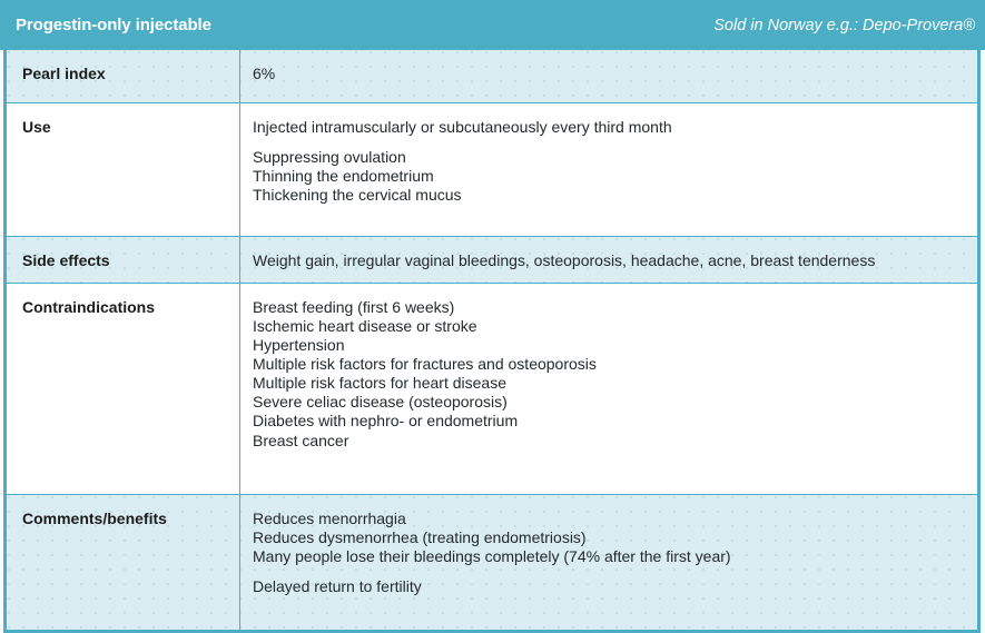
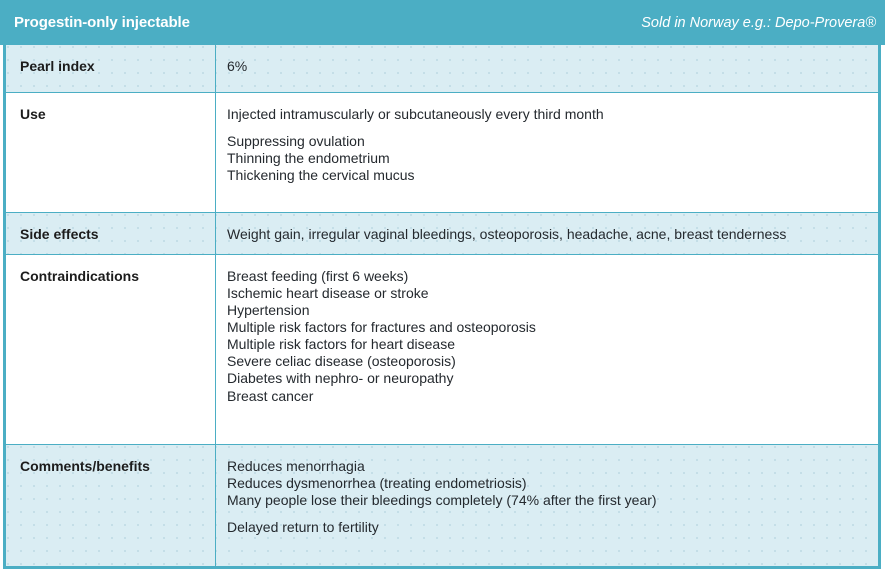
  Progestin-only injectable
  Sold in Norway e.g.: Depo-Provera®
  Pearl index
  6%
  Use
  Injected intramuscularly or subcutaneously every third month
  Suppressing ovulation
  Thinning the endometrium
  Thickening the cervical mucus
  Side effects
  Weight gain, irregular vaginal bleedings, osteoporosis, headache, acne, breast tenderness
  Contraindications
  Breast feeding (first 6 weeks)
  Ischemic heart disease or stroke
  Hypertension
  Multiple risk factors for fractures and osteoporosis
  Multiple risk factors for heart disease
  Severe celiac disease (osteoporosis)
- Diabetes with nephro- or endometrium
+ Diabetes with nephro- or neuropathy
  Breast cancer
  Comments/benefits
  Reduces menorrhagia
  Reduces dysmenorrhea (treating endometriosis)
  Many people lose their bleedings completely (74% after the first year)
  Delayed return to fertility
